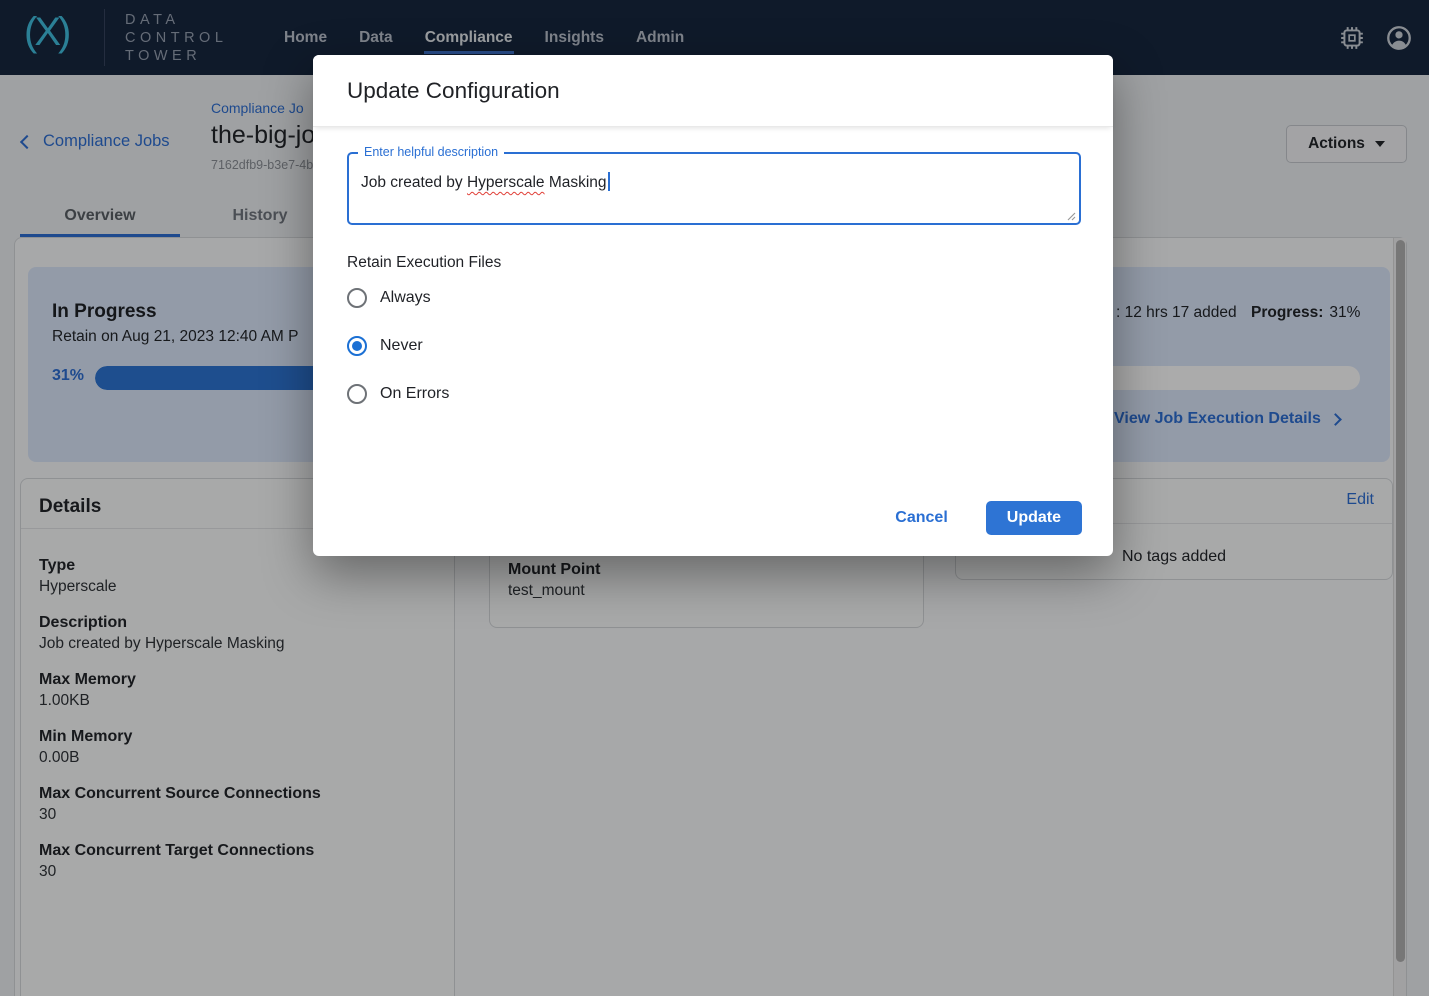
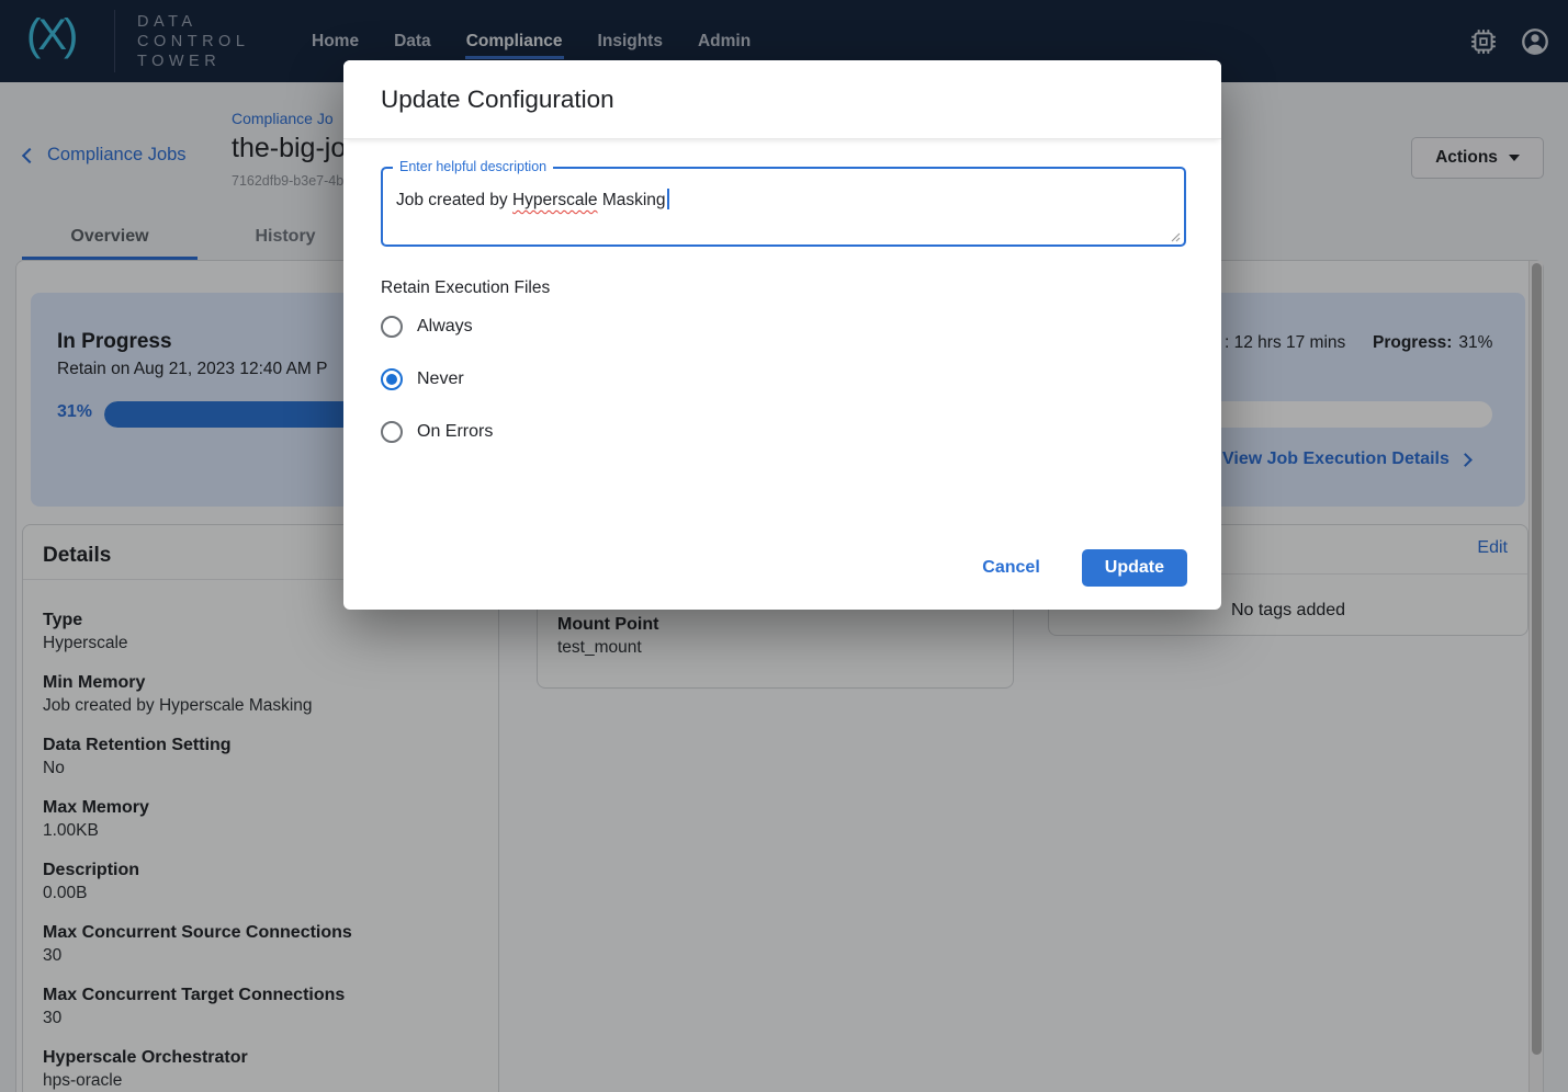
  (X)
  DATA
  CONTROL
  TOWER
  Home
  Data
  Compliance
  Insights
  Admin
  Compliance Jobs
  Compliance Jo
  the-big-jo
  7162dfb9-b3e7-4b
  Actions
  Overview
  History
  In Progress
  Retain on Aug 21, 2023 12:40 AM P
- : 12 hrs 17 added
+ : 12 hrs 17 mins
  Progress:
  31%
  31%
  View Job Execution Details
  Details
  Type
  Hyperscale
- Description
+ Min Memory
  Job created by Hyperscale Masking
+ Data Retention Setting
+ No
  Max Memory
  1.00KB
- Min Memory
+ Description
  0.00B
  Max Concurrent Source Connections
  30
  Max Concurrent Target Connections
  30
+ Hyperscale Orchestrator
+ hps-oracle
  Mount Point
  test_mount
  Edit
  No tags added
  Update Configuration
  Enter helpful description
  Job created by Hyperscale Masking
  Retain Execution Files
  Always
  Never
  On Errors
  Cancel
  Update
